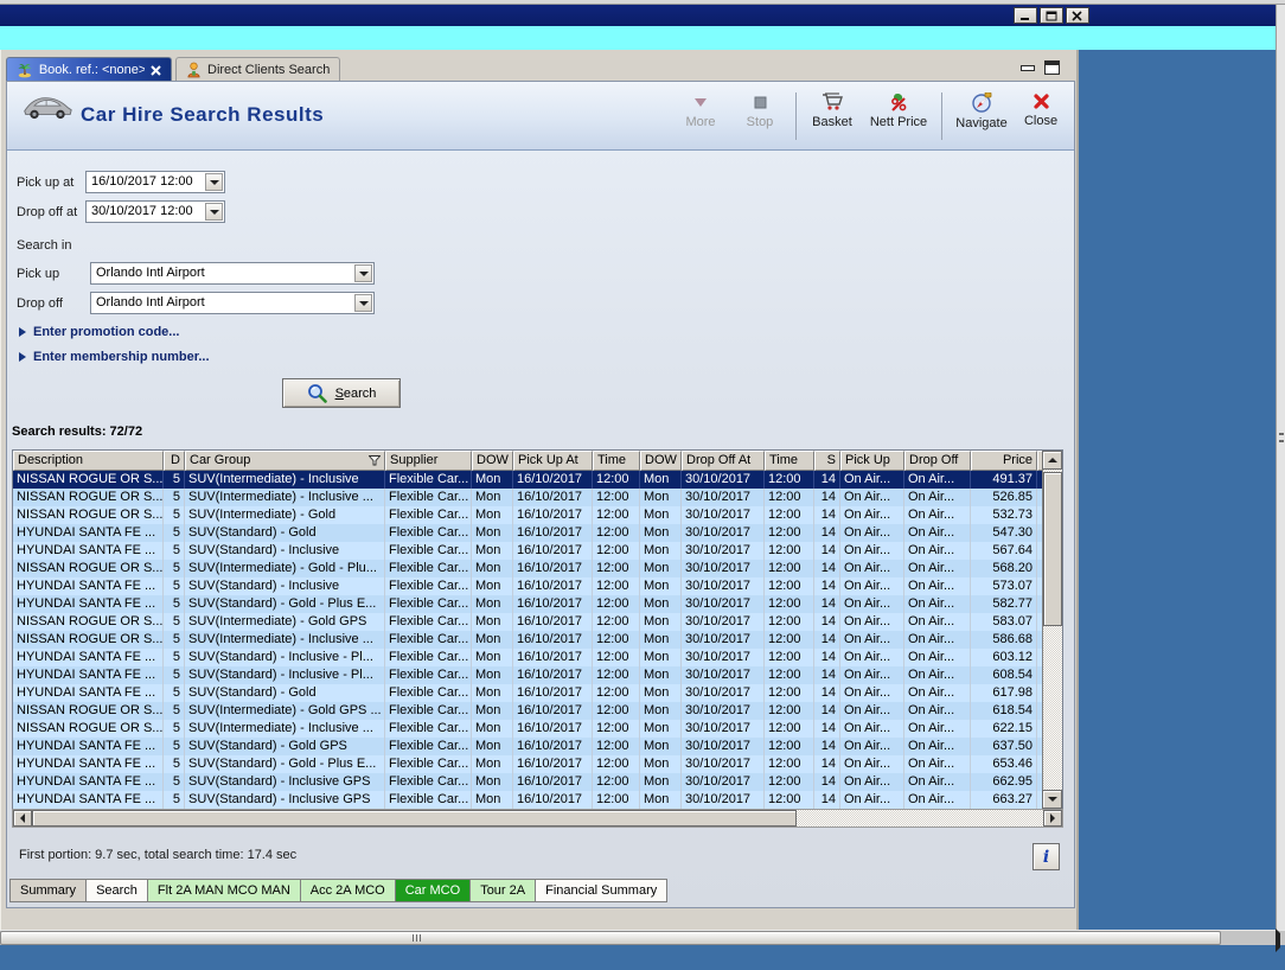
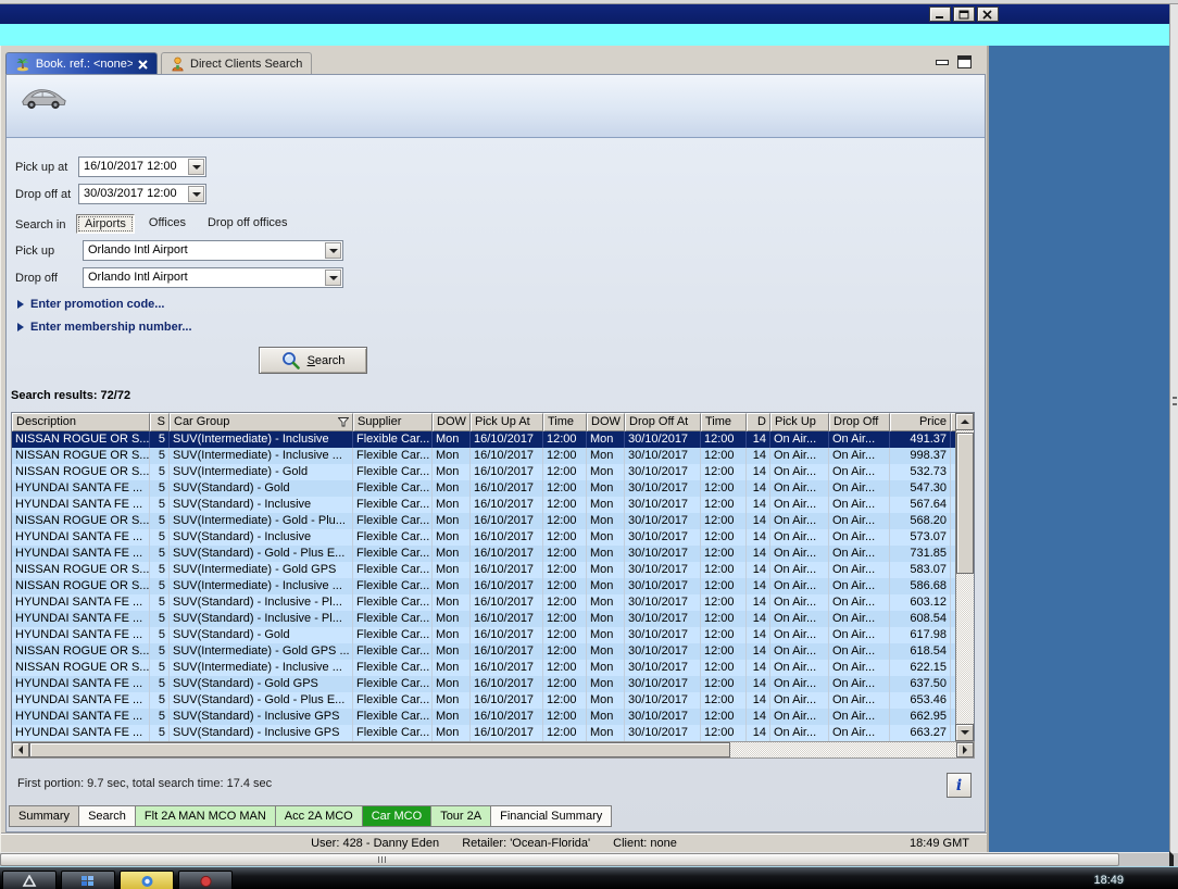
  Book. ref.: <none>
  Direct Clients Search
- Car Hire Search Results
- More
- Stop
- Basket
- Nett Price
- Navigate
- Close
  Pick up at
  16/10/2017 12:00
  Drop off at
- 30/10/2017 12:00
+ 30/03/2017 12:00
  Search in
+ Airports
+ Offices
+ Drop off offices
  Pick up
  Orlando Intl Airport
  Drop off
  Orlando Intl Airport
  Enter promotion code...
  Enter membership number...
  Search
  Search results: 72/72
  Description
- D
+ S
  Car Group
  Supplier
  DOW
  Pick Up At
  Time
  DOW
  Drop Off At
  Time
- S
+ D
  Pick Up
  Drop Off
  Price
  NISSAN ROGUE OR S...
  5
  SUV(Intermediate) - Inclusive
  Flexible Car...
  Mon
  16/10/2017
  12:00
  Mon
  30/10/2017
  12:00
  14
  On Air...
  On Air...
  491.37
  NISSAN ROGUE OR S...
  5
  SUV(Intermediate) - Inclusive ...
  Flexible Car...
  Mon
  16/10/2017
  12:00
  Mon
  30/10/2017
  12:00
  14
  On Air...
  On Air...
- 526.85
+ 998.37
  NISSAN ROGUE OR S...
  5
  SUV(Intermediate) - Gold
  Flexible Car...
  Mon
  16/10/2017
  12:00
  Mon
  30/10/2017
  12:00
  14
  On Air...
  On Air...
  532.73
  HYUNDAI SANTA FE ...
  5
  SUV(Standard) - Gold
  Flexible Car...
  Mon
  16/10/2017
  12:00
  Mon
  30/10/2017
  12:00
  14
  On Air...
  On Air...
  547.30
  HYUNDAI SANTA FE ...
  5
  SUV(Standard) - Inclusive
  Flexible Car...
  Mon
  16/10/2017
  12:00
  Mon
  30/10/2017
  12:00
  14
  On Air...
  On Air...
  567.64
  NISSAN ROGUE OR S...
  5
  SUV(Intermediate) - Gold - Plu...
  Flexible Car...
  Mon
  16/10/2017
  12:00
  Mon
  30/10/2017
  12:00
  14
  On Air...
  On Air...
  568.20
  HYUNDAI SANTA FE ...
  5
  SUV(Standard) - Inclusive
  Flexible Car...
  Mon
  16/10/2017
  12:00
  Mon
  30/10/2017
  12:00
  14
  On Air...
  On Air...
  573.07
  HYUNDAI SANTA FE ...
  5
  SUV(Standard) - Gold - Plus E...
  Flexible Car...
  Mon
  16/10/2017
  12:00
  Mon
  30/10/2017
  12:00
  14
  On Air...
  On Air...
- 582.77
+ 731.85
  NISSAN ROGUE OR S...
  5
  SUV(Intermediate) - Gold GPS
  Flexible Car...
  Mon
  16/10/2017
  12:00
  Mon
  30/10/2017
  12:00
  14
  On Air...
  On Air...
  583.07
  NISSAN ROGUE OR S...
  5
  SUV(Intermediate) - Inclusive ...
  Flexible Car...
  Mon
  16/10/2017
  12:00
  Mon
  30/10/2017
  12:00
  14
  On Air...
  On Air...
  586.68
  HYUNDAI SANTA FE ...
  5
  SUV(Standard) - Inclusive - Pl...
  Flexible Car...
  Mon
  16/10/2017
  12:00
  Mon
  30/10/2017
  12:00
  14
  On Air...
  On Air...
  603.12
  HYUNDAI SANTA FE ...
  5
  SUV(Standard) - Inclusive - Pl...
  Flexible Car...
  Mon
  16/10/2017
  12:00
  Mon
  30/10/2017
  12:00
  14
  On Air...
  On Air...
  608.54
  HYUNDAI SANTA FE ...
  5
  SUV(Standard) - Gold
  Flexible Car...
  Mon
  16/10/2017
  12:00
  Mon
  30/10/2017
  12:00
  14
  On Air...
  On Air...
  617.98
  NISSAN ROGUE OR S...
  5
  SUV(Intermediate) - Gold GPS ...
  Flexible Car...
  Mon
  16/10/2017
  12:00
  Mon
  30/10/2017
  12:00
  14
  On Air...
  On Air...
  618.54
  NISSAN ROGUE OR S...
  5
  SUV(Intermediate) - Inclusive ...
  Flexible Car...
  Mon
  16/10/2017
  12:00
  Mon
  30/10/2017
  12:00
  14
  On Air...
  On Air...
  622.15
  HYUNDAI SANTA FE ...
  5
  SUV(Standard) - Gold GPS
  Flexible Car...
  Mon
  16/10/2017
  12:00
  Mon
  30/10/2017
  12:00
  14
  On Air...
  On Air...
  637.50
  HYUNDAI SANTA FE ...
  5
  SUV(Standard) - Gold - Plus E...
  Flexible Car...
  Mon
  16/10/2017
  12:00
  Mon
  30/10/2017
  12:00
  14
  On Air...
  On Air...
  653.46
  HYUNDAI SANTA FE ...
  5
  SUV(Standard) - Inclusive GPS
  Flexible Car...
  Mon
  16/10/2017
  12:00
  Mon
  30/10/2017
  12:00
  14
  On Air...
  On Air...
  662.95
  HYUNDAI SANTA FE ...
  5
  SUV(Standard) - Inclusive GPS
  Flexible Car...
  Mon
  16/10/2017
  12:00
  Mon
  30/10/2017
  12:00
  14
  On Air...
  On Air...
  663.27
  First portion: 9.7 sec, total search time: 17.4 sec
  i
  Summary
  Search
  Flt 2A MAN MCO MAN
  Acc 2A MCO
  Car MCO
  Tour 2A
  Financial Summary
+ User: 428 - Danny Eden Retailer: 'Ocean-Florida' Client: none
+ 18:49 GMT
+ 18:49
